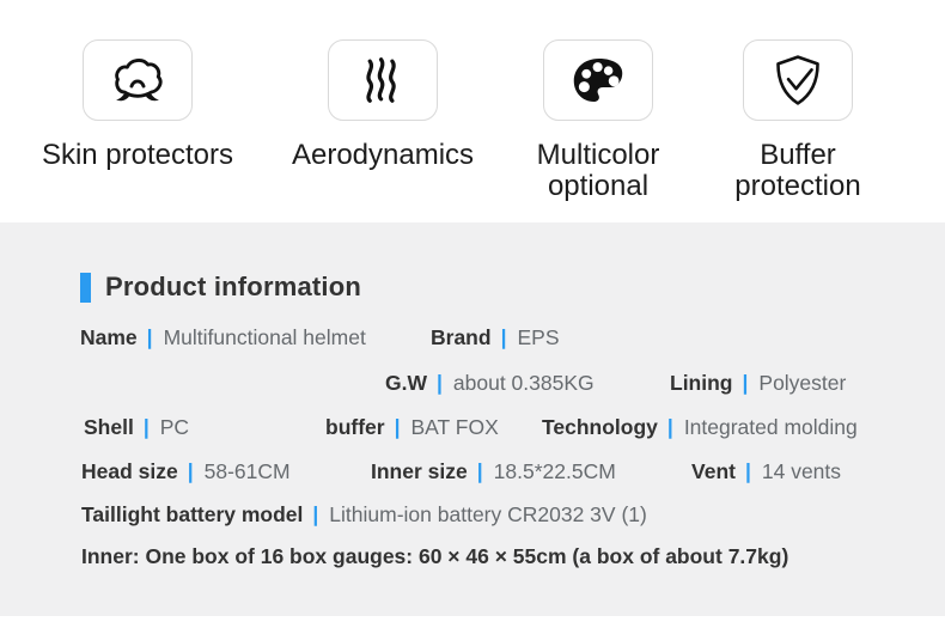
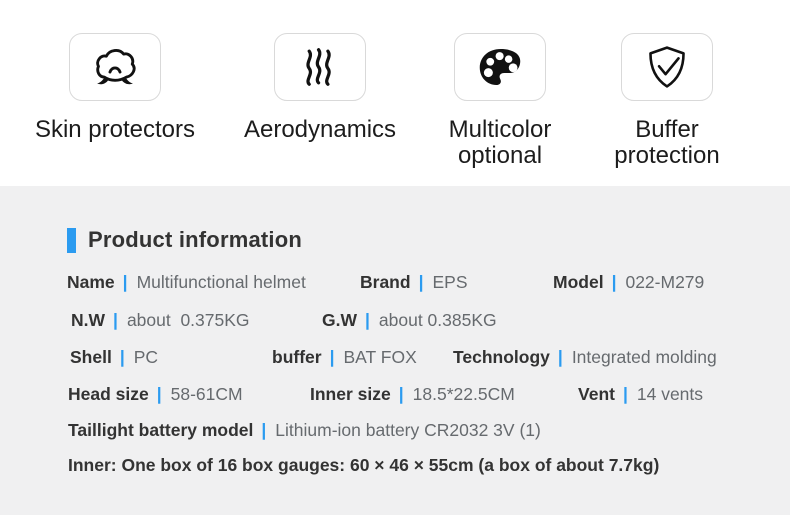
  Skin protectors
  Aerodynamics
  Multicolor
  optional
  Buffer
  protection
  Product information
  Name | Multifunctional helmet
  Brand | EPS
+ Model | 022-M279
+ N.W | about 0.375KG
  G.W | about 0.385KG
- Lining | Polyester
  Shell | PC
  buffer | BAT FOX
  Technology | Integrated molding
  Head size | 58-61CM
  Inner size | 18.5*22.5CM
  Vent | 14 vents
  Taillight battery model | Lithium-ion battery CR2032 3V (1)
  Inner: One box of 16 box gauges: 60 × 46 × 55cm (a box of about 7.7kg)
